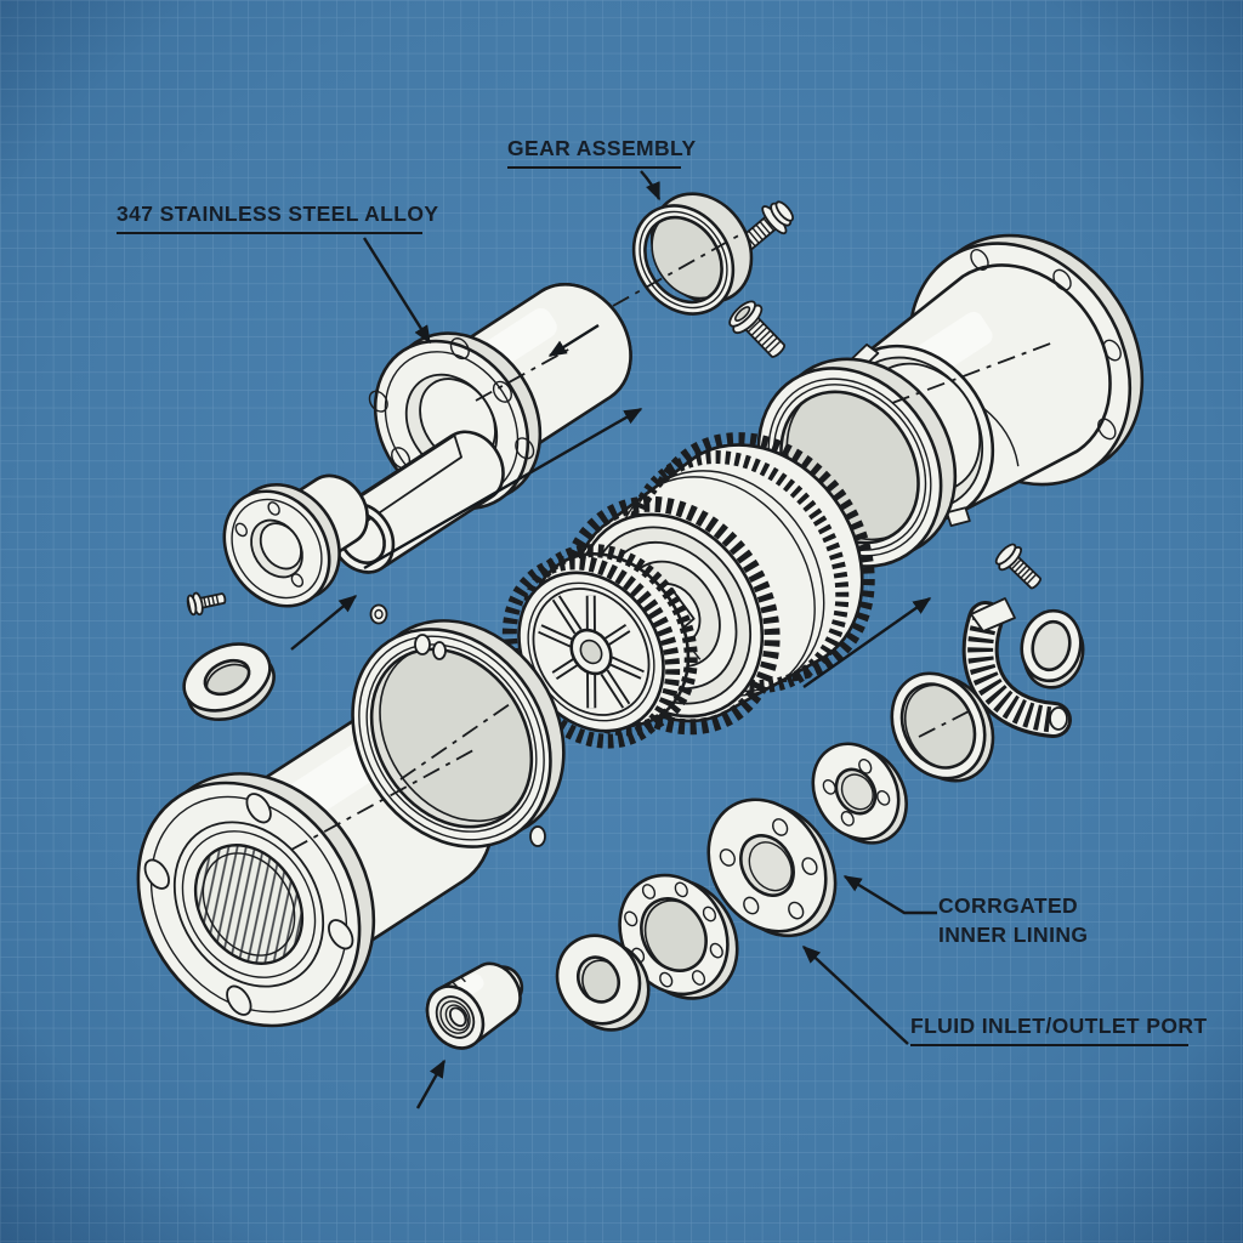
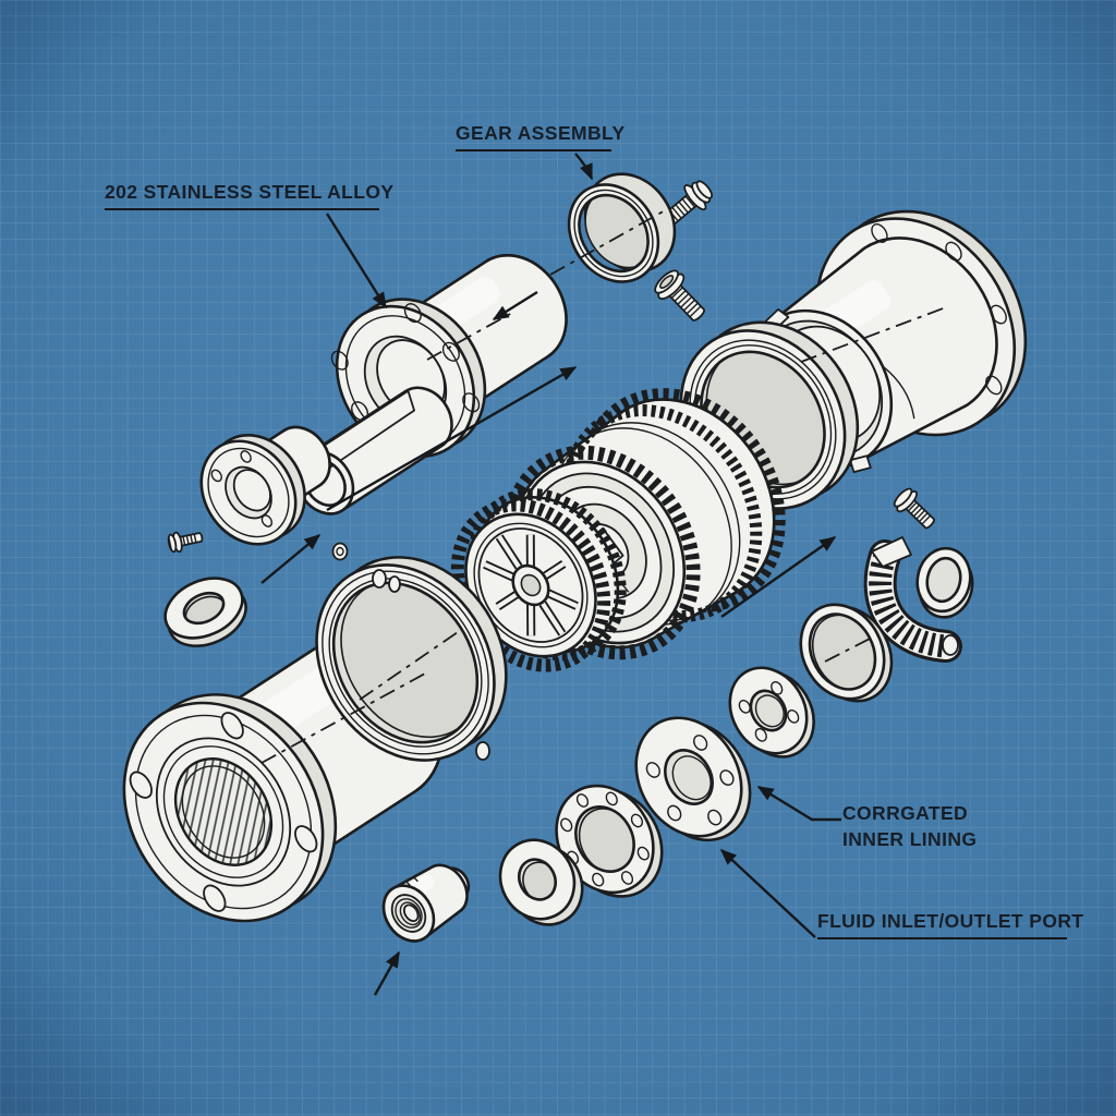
- 347 STAINLESS STEEL ALLOY
+ 202 STAINLESS STEEL ALLOY
  GEAR ASSEMBLY
  CORRGATED
  INNER LINING
  FLUID INLET/OUTLET PORT
